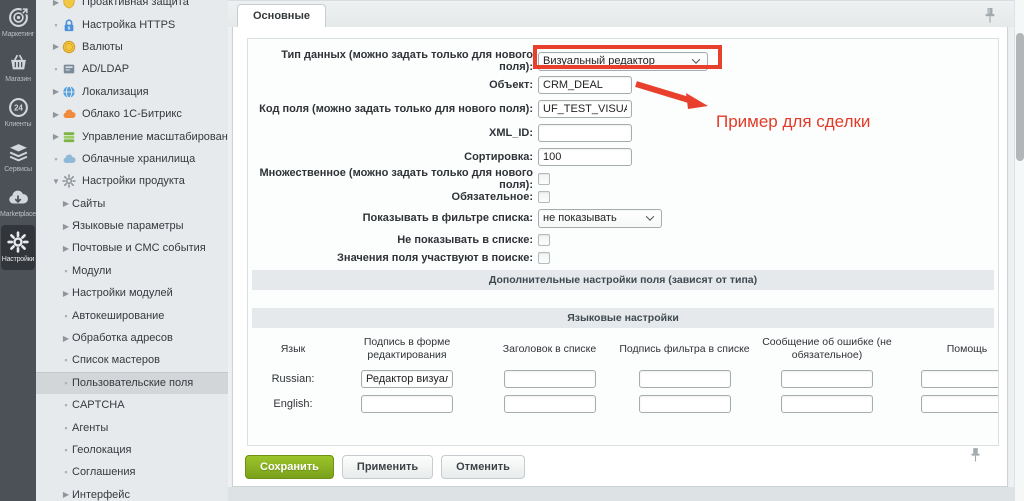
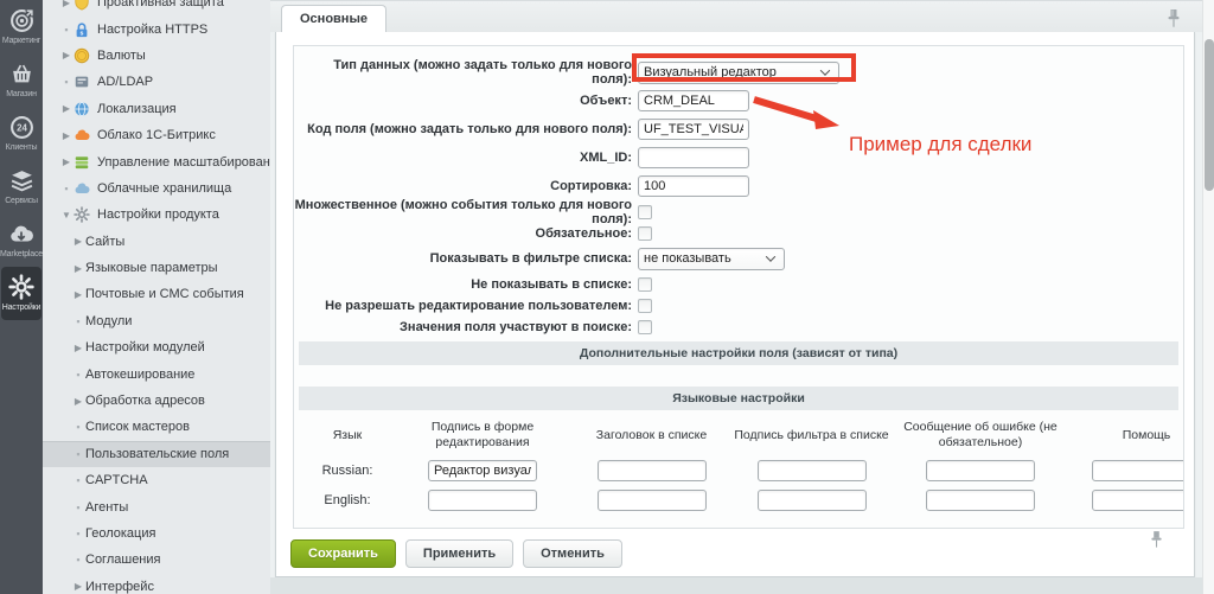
  24
  ▶
  Проактивная защита
  ▪
  Настройка HTTPS
  ▶
  Валюты
  ▪
  AD/LDAP
  ▶
  Локализация
  ▶
  Облако 1С-Битрикс
  ▶
  Управление масштабирован
  ▪
  Облачные хранилища
  ▼
  Настройки продукта
  ▶
  Сайты
  ▶
  Языковые параметры
  ▶
  Почтовые и СМС события
  ▪
  Модули
  ▶
  Настройки модулей
  ▪
  Автокеширование
  ▶
  Обработка адресов
  ▪
  Список мастеров
  ▪
  Пользовательские поля
  ▪
  CAPTCHA
  ▪
  Агенты
  ▪
  Геолокация
  ▪
  Соглашения
  ▶
  Интерфейс
  Основные
  Тип данных (можно задать только для нового поля):
  Визуальный редактор
  Объект:
  CRM_DEAL
  Код поля (можно задать только для нового поля):
  UF_TEST_VISU
  XML_ID:
  Сортировка:
  100
- Множественное (можно задать только для нового поля):
+ Множественное (можно события только для нового поля):
  Обязательное:
  Показывать в фильтре списка:
  не показывать
  Не показывать в списке:
+ Не разрешать редактирование пользователем:
  Значения поля участвуют в поиске:
  Дополнительные настройки поля (зависят от типа)
  Языковые настройки
  Язык
  Подпись в форме редактирования
  Заголовок в списке
  Подпись фильтра в списке
  Сообщение об ошибке (не обязательное)
  Помощь
  Russian:
  Редактор визуа
  English:
  Сохранить
  Применить
  Отменить
  Пример для сделки
